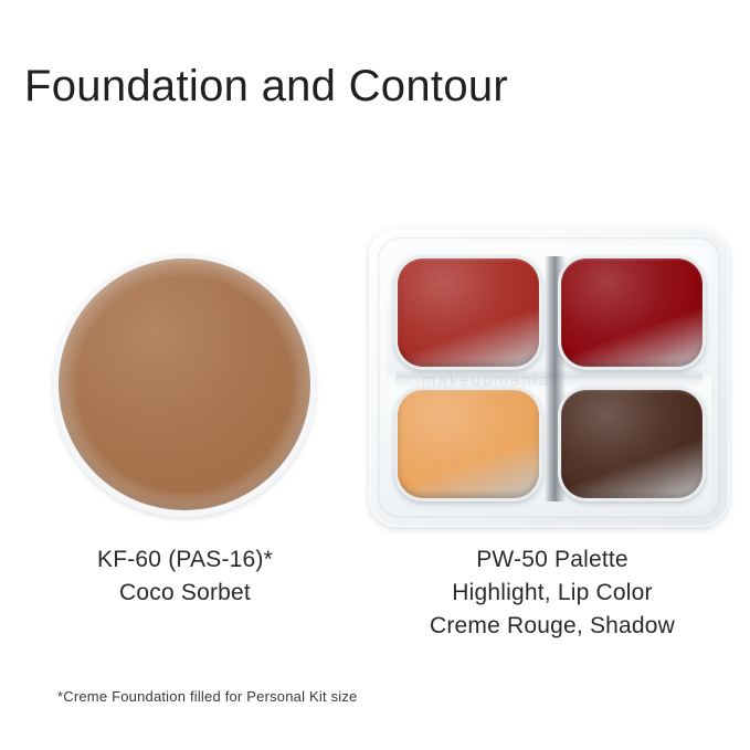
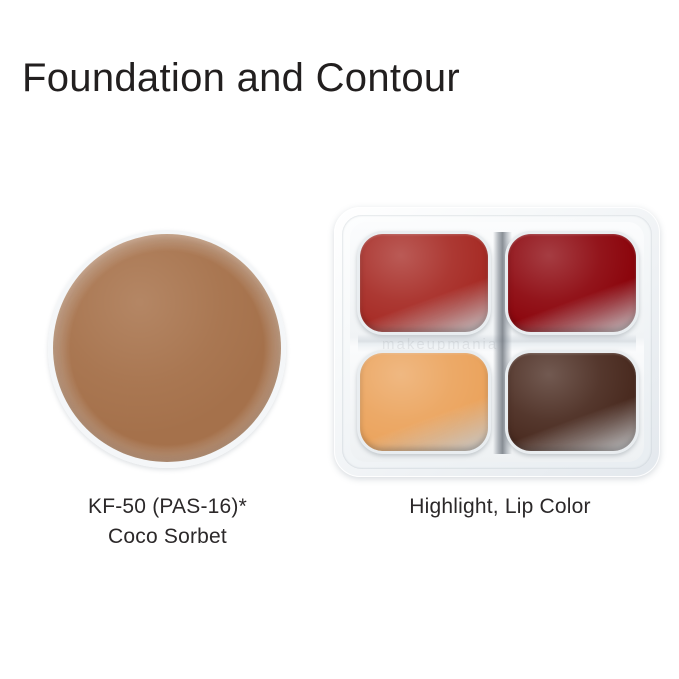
  Foundation and Contour
  makeupmania
- KF-60 (PAS-16)*
+ KF-50 (PAS-16)*
  Coco Sorbet
- PW-50 Palette
  Highlight, Lip Color
- Creme Rouge, Shadow
- *Creme Foundation filled for Personal Kit size
